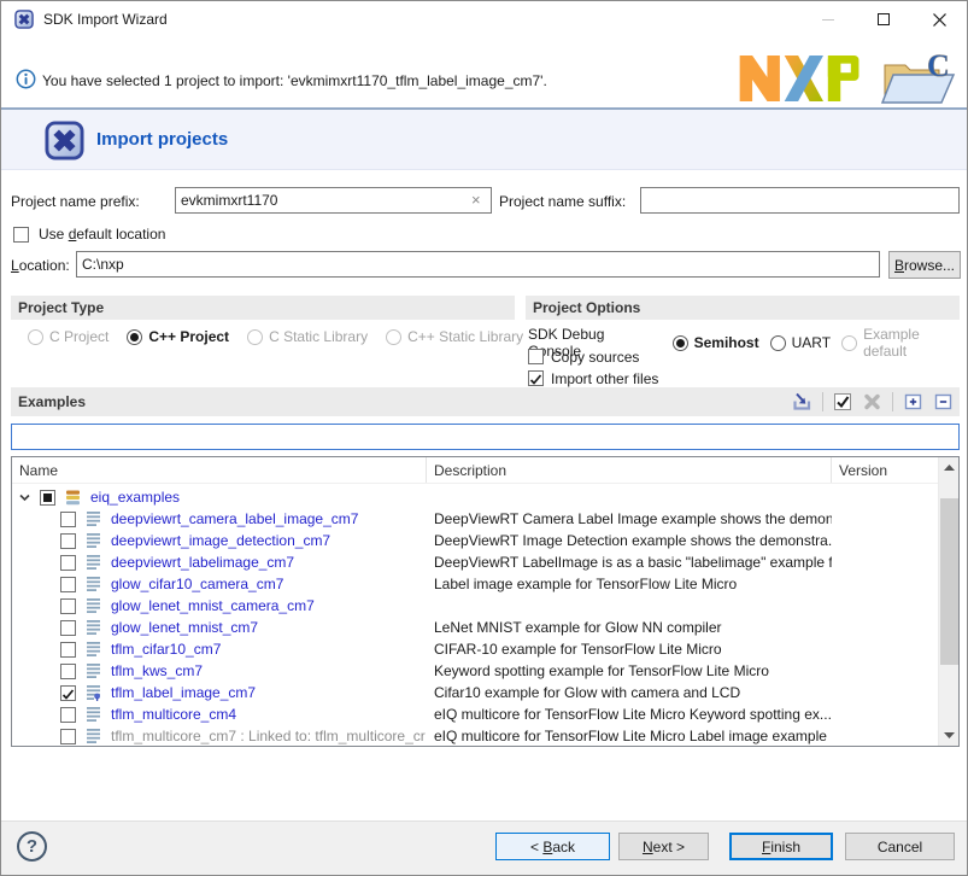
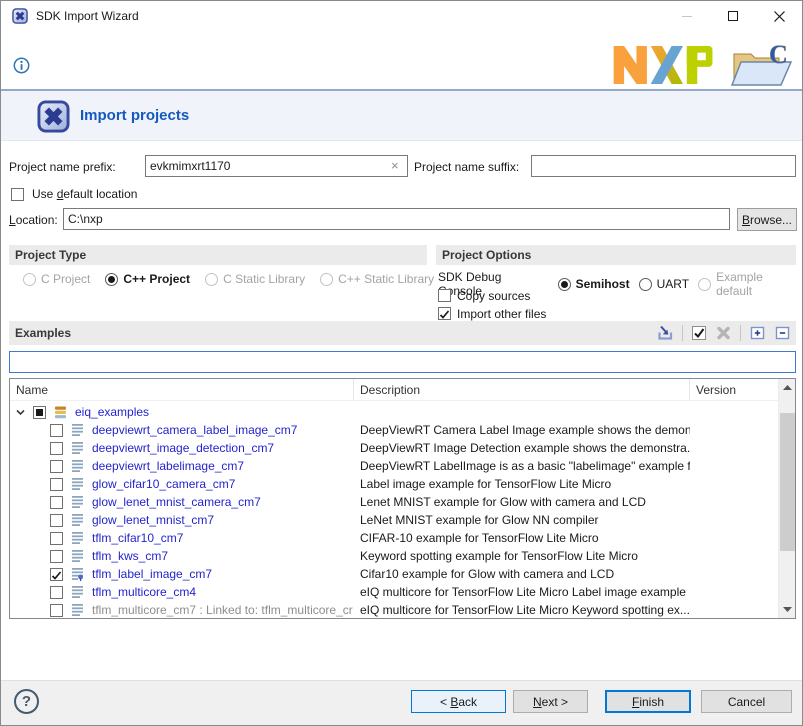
  SDK Import Wizard
- You have selected 1 project to import: 'evkmimxrt1170_tflm_label_image_cm7'.
  C
  Import projects
  Project name prefix:
  evkmimxrt1170
  ×
  Project name suffix:
  Use default location
  Location:
  C:\nxp
  Browse...
  Project Type
  Project Options
  C Project
  C++ Project
  C Static Library
  C++ Static Library
  SDK Debug nsole
  Semihost
  UART
  Example default
  Copy sources
  Import other files
  Examples
  Name
  Description
  Version
  eiq_examples
  deepviewrt_camera_label_image_cm7
  DeepViewRT Camera Label Image example shows the demon
  deepviewrt_image_detection_cm7
  DeepViewRT Image Detection example shows the demonstra.
  deepviewrt_labelimage_cm7
  DeepViewRT LabelImage is as a basic "labelimage" example f
  glow_cifar10_camera_cm7
  Label image example for TensorFlow Lite Micro
  glow_lenet_mnist_camera_cm7
+ Lenet MNIST example for Glow with camera and LCD
  glow_lenet_mnist_cm7
  LeNet MNIST example for Glow NN compiler
  tflm_cifar10_cm7
  CIFAR-10 example for TensorFlow Lite Micro
  tflm_kws_cm7
  Keyword spotting example for TensorFlow Lite Micro
  tflm_label_image_cm7
  Cifar10 example for Glow with camera and LCD
  tflm_multicore_cm4
- eIQ multicore for TensorFlow Lite Micro Keyword spotting ex...
+ eIQ multicore for TensorFlow Lite Micro Label image example
  tflm_multicore_cm7 : Linked to: tflm_multicore_cr
- eIQ multicore for TensorFlow Lite Micro Label image example
+ eIQ multicore for TensorFlow Lite Micro Keyword spotting ex...
  ?
  < Back
  Next >
  Finish
  Cancel
